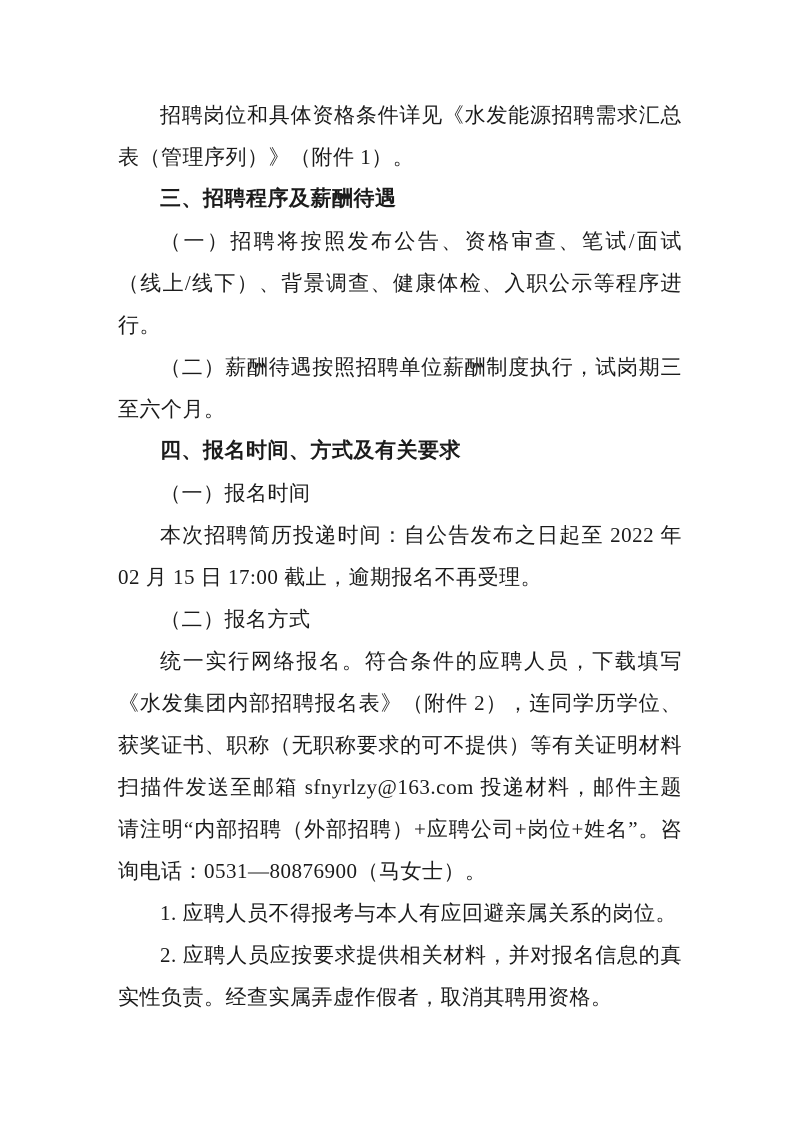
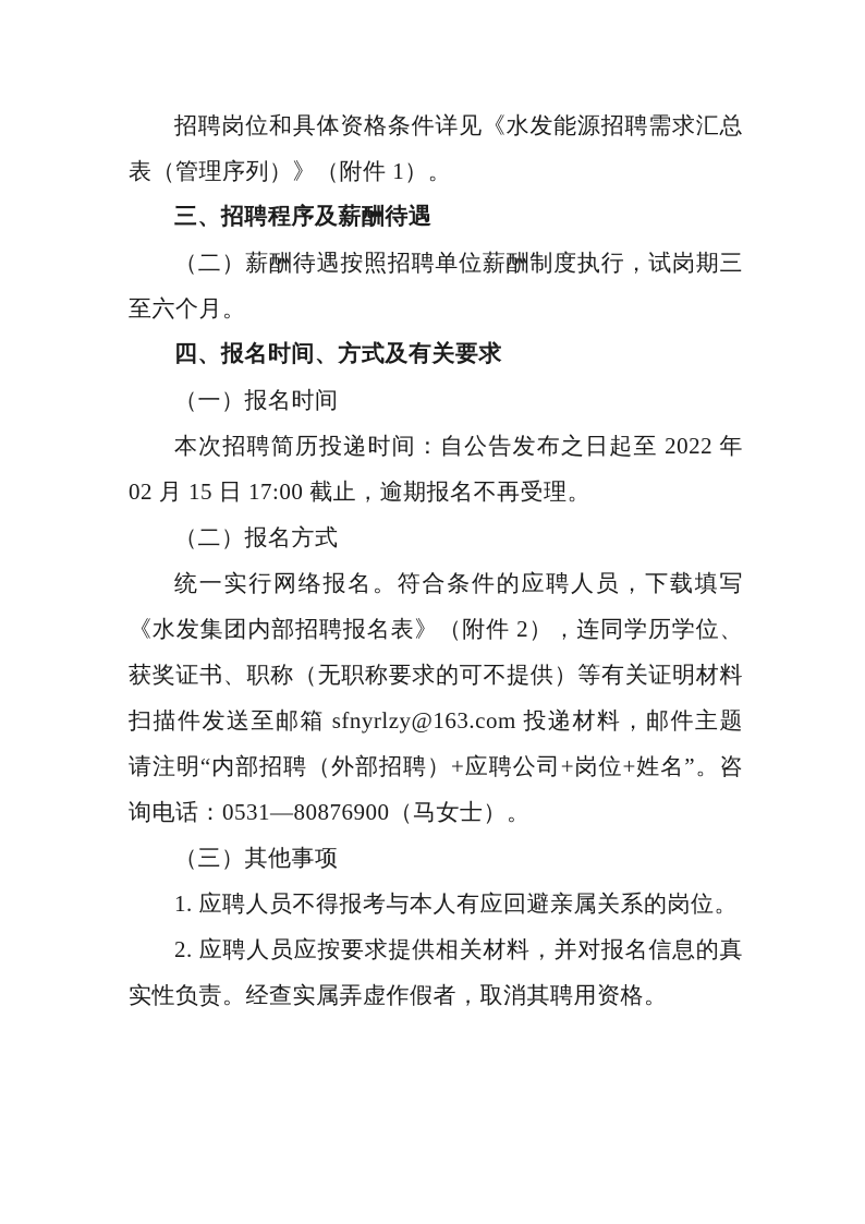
  招聘岗位和具体资格条件详见《水发能源招聘需求汇总表（管理序列）》（附件 1）。
  三、招聘程序及薪酬待遇
- （一）招聘将按照发布公告、资格审查、笔试/面试（线上/线下）、背景调查、健康体检、入职公示等程序进行。
  （二）薪酬待遇按照招聘单位薪酬制度执行，试岗期三至六个月。
  四、报名时间、方式及有关要求
  （一）报名时间
  本次招聘简历投递时间：自公告发布之日起至 2022 年 02 月 15 日 17:00 截止，逾期报名不再受理。
  （二）报名方式
  统一实行网络报名。符合条件的应聘人员，下载填写《水发集团内部招聘报名表》（附件 2），连同学历学位、获奖证书、职称（无职称要求的可不提供）等有关证明材料扫描件发送至邮箱 sfnyrlzy@163.com 投递材料，邮件主题请注明“内部招聘（外部招聘）+应聘公司+岗位+姓名”。咨询电话：0531—80876900（马女士）。
+ （三）其他事项
  1. 应聘人员不得报考与本人有应回避亲属关系的岗位。
  2. 应聘人员应按要求提供相关材料，并对报名信息的真实性负责。经查实属弄虚作假者，取消其聘用资格。
